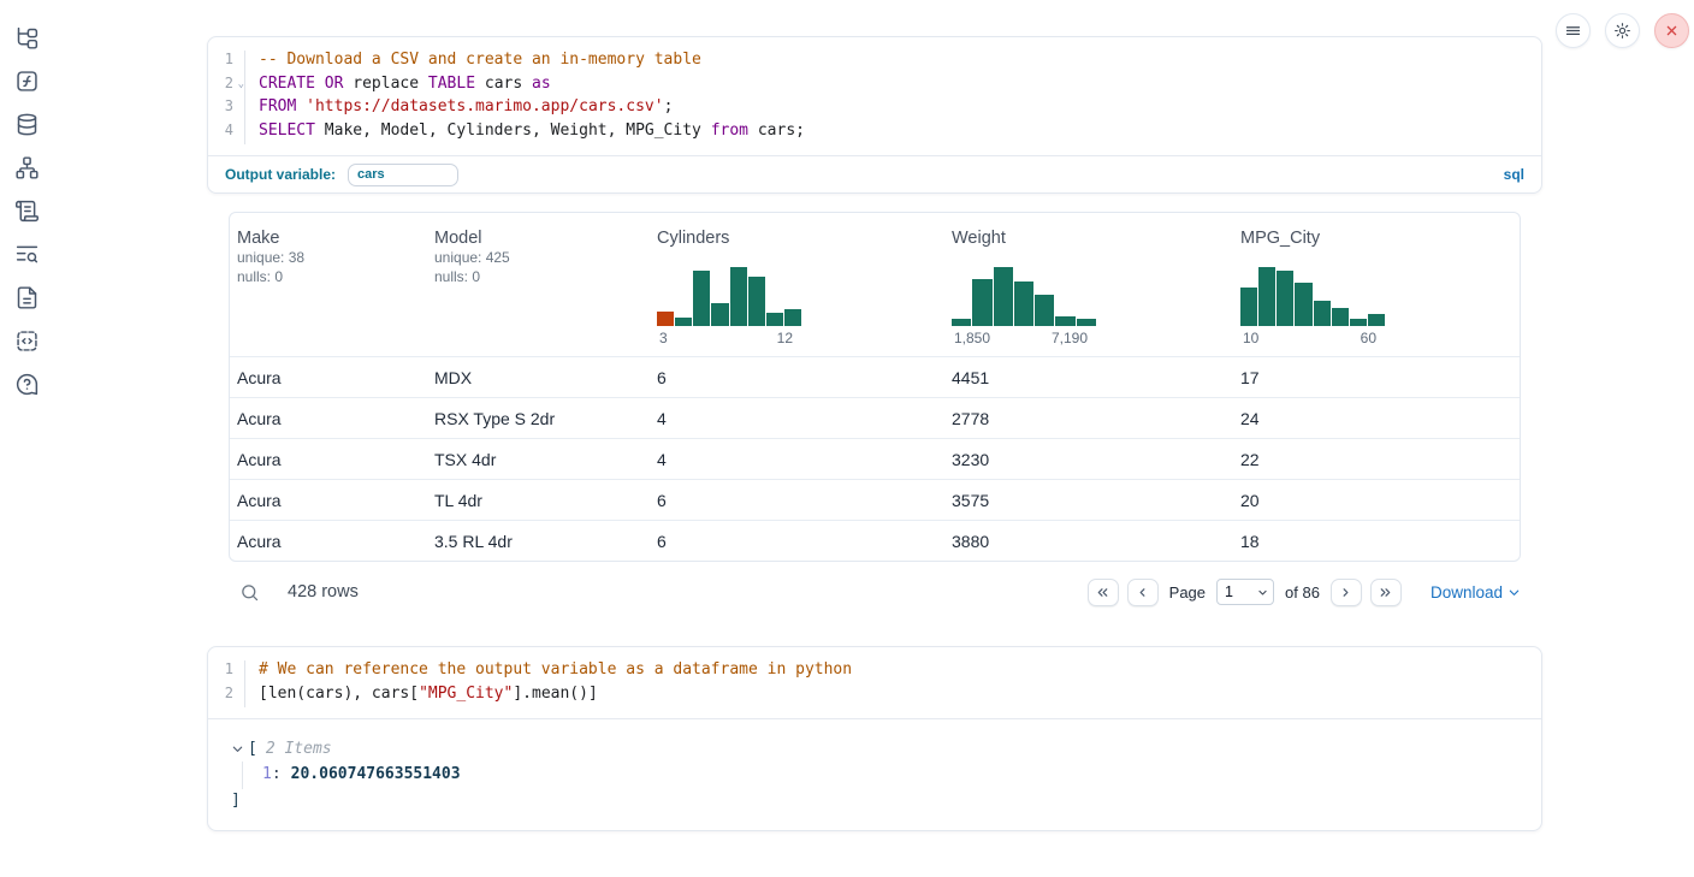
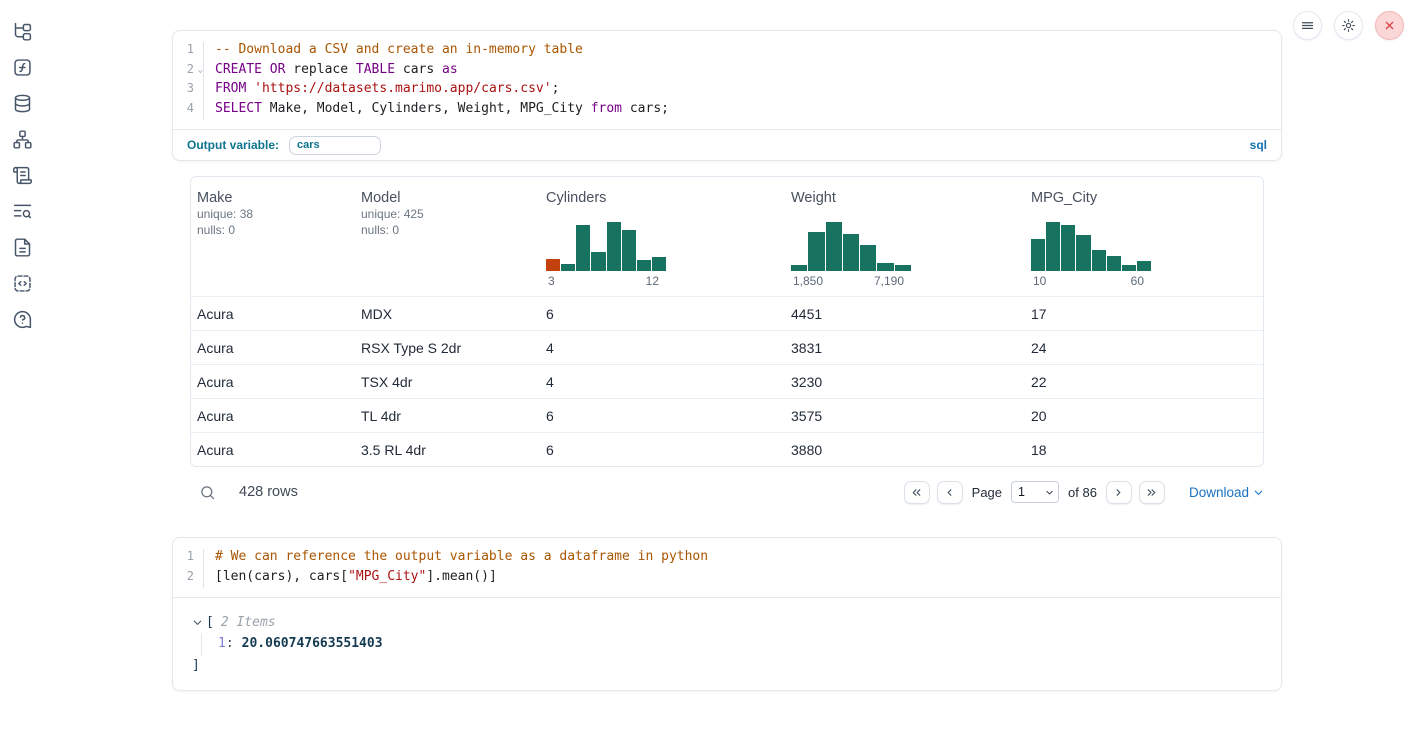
  1
  2
  ⌄
  3
  4
  -- Download a CSV and create an in-memory table
  CREATE OR replace TABLE cars as
  FROM 'https://datasets.marimo.app/cars.csv';
  SELECT Make, Model, Cylinders, Weight, MPG_City from cars;
  Output variable:
  cars
  sql
  Make
  unique: 38
  nulls: 0
  Model
  unique: 425
  nulls: 0
  Cylinders
  3
  12
  Weight
  1,850
  7,190
  MPG_City
  10
  60
  Acura
  MDX
  6
  4451
  17
  Acura
  RSX Type S 2dr
  4
- 2778
+ 3831
  24
  Acura
  TSX 4dr
  4
  3230
  22
  Acura
  TL 4dr
  6
  3575
  20
  Acura
  3.5 RL 4dr
  6
  3880
  18
  428 rows
  Page
  1
  of 86
  Download
  1
  2
  # We can reference the output variable as a dataframe in python
  [len(cars), cars["MPG_City"].mean()]
  [
  2 Items
  1: 20.060747663551403
  ]
